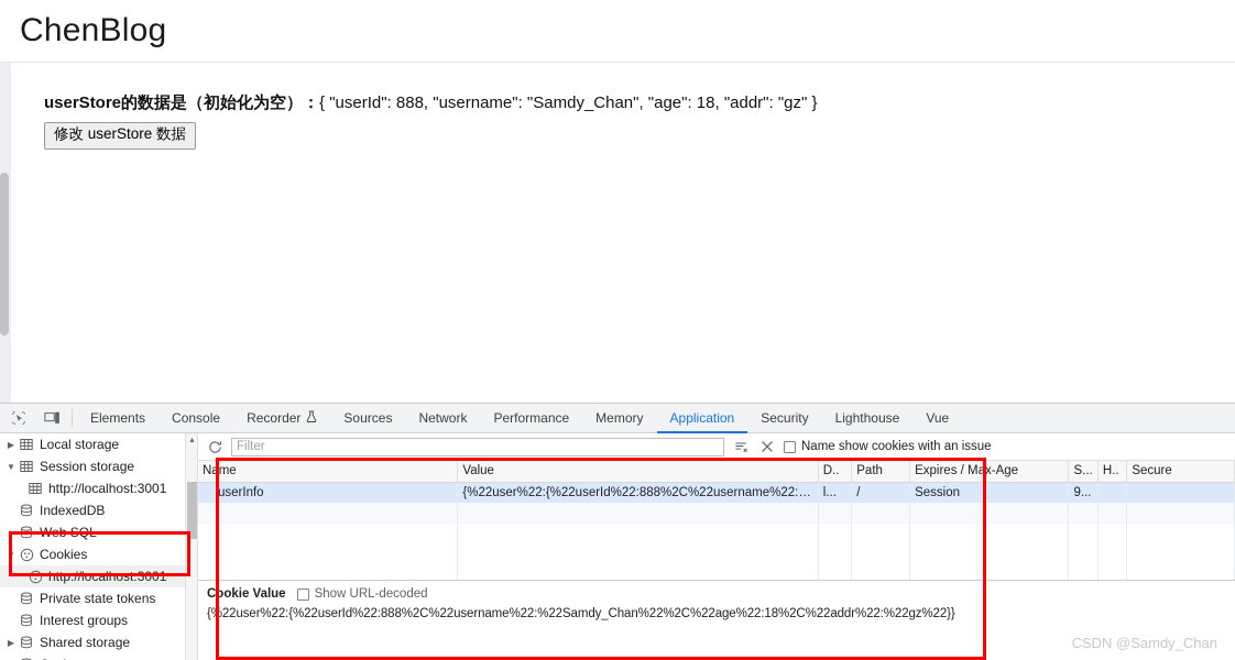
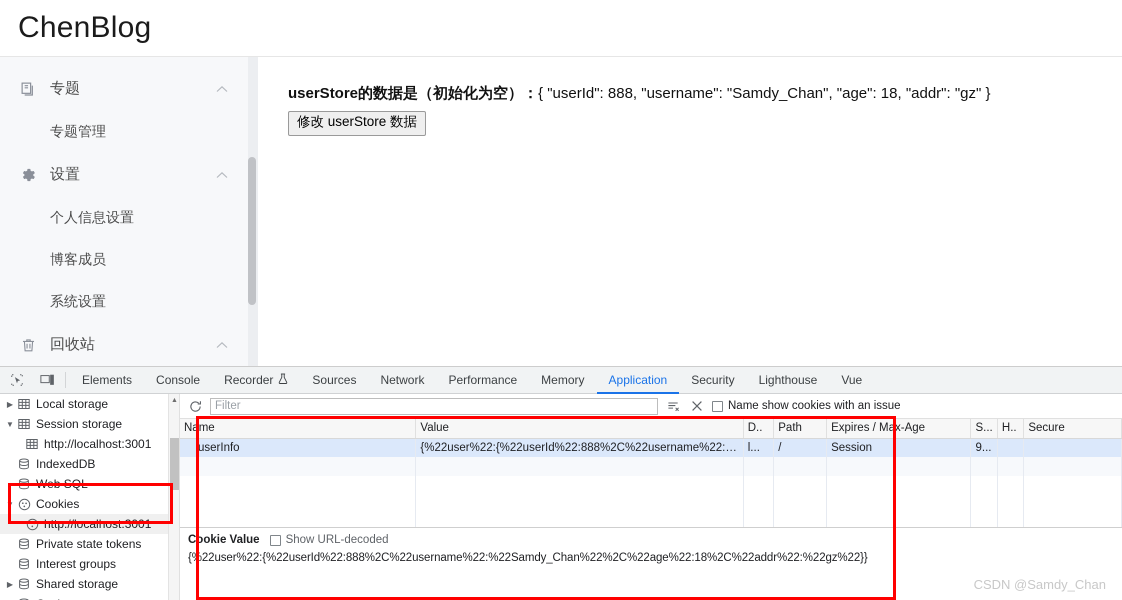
  ChenBlog
+ 专题
+ 专题管理
+ 设置
+ 个人信息设置
+ 博客成员
+ 系统设置
+ 回收站
  userStore的数据是（初始化为空）：{ "userId": 888, "username": "Samdy_Chan", "age": 18, "addr": "gz" }
  修改 userStore 数据
  Elements
  Console
  Recorder
  Sources
  Network
  Performance
  Memory
  Application
  Security
  Lighthouse
  Vue
  ▶
  Local storage
  ▼
  Session storage
  http://localhost:3001
  IndexedDB
  Web SQL
  ▼
  Cookies
  http://localhost:3001
  Private state tokens
  Interest groups
  ▶
  Shared storage
  Filter
  Name show cookies with an issue
  Name	Value	D..	Path	Expires / Max-Age	S...	H..	Secure
  userInfo	{%22user%22:{%22userId%22:888%2C%22username%22:%2	l...	/	Session	9...
  Cookie Value
  Show URL-decoded
  {%22user%22:{%22userId%22:888%2C%22username%22:%22Samdy_Chan%22%2C%22age%22:18%2C%22addr%22:%22gz%22}}
  CSDN @Samdy_Chan
